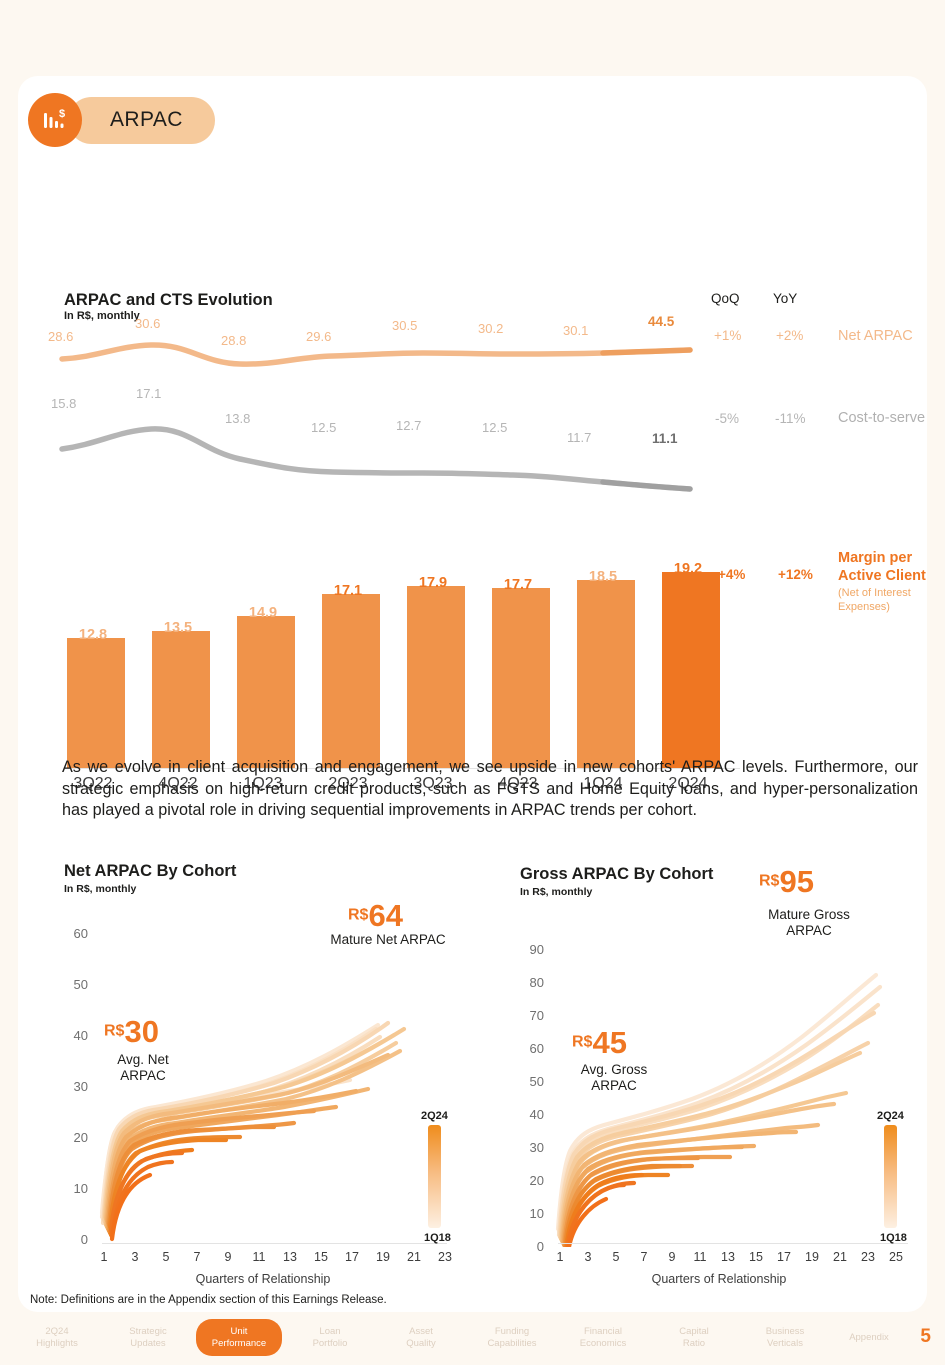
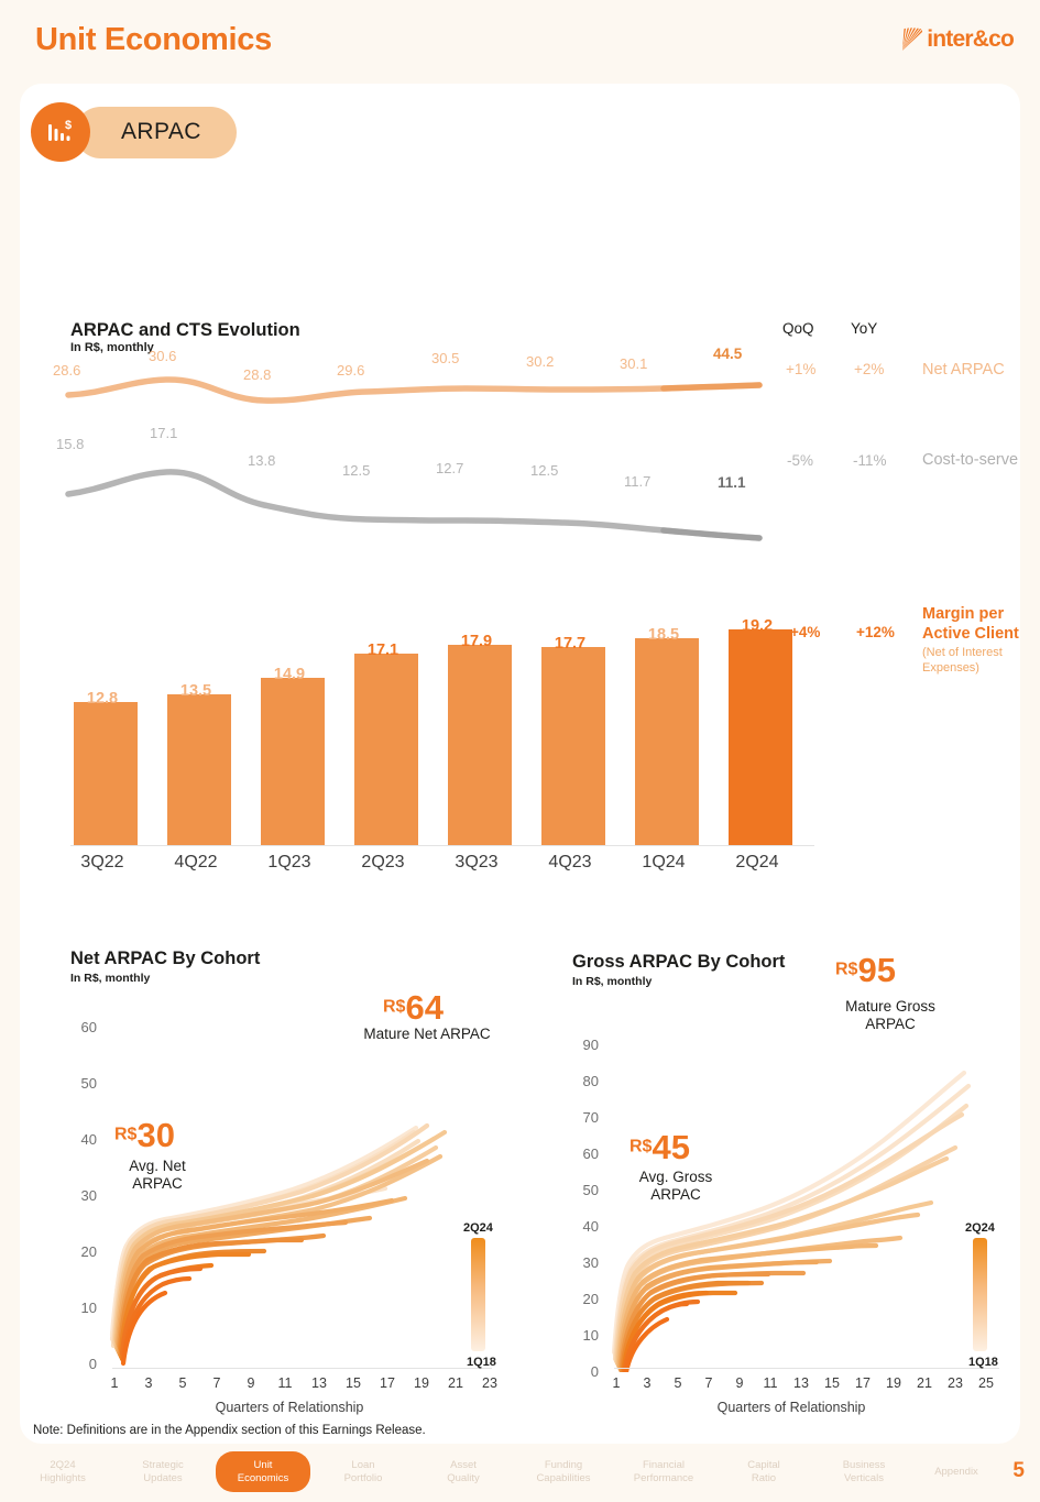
+ Unit Economics
+ inter&co
  $
  ARPAC
  ARPAC and CTS Evolution
  In R$, monthly
  QoQ
  YoY
  28.6
  30.6
  28.8
  29.6
  30.5
  30.2
  30.1
  44.5
  +1%
  +2%
  Net ARPAC
  15.8
  17.1
  13.8
  12.5
  12.7
  12.5
  11.7
  11.1
  -5%
  -11%
  Cost-to-serve
  Margin per Active Client
  (Net of Interest Expenses)
  +4%
  +12%
  12.8
  13.5
  14.9
  17.1
  17.9
  17.7
  18.5
  19.2
  3Q22
  4Q22
  1Q23
  2Q23
  3Q23
  4Q23
  1Q24
  2Q24
- As we evolve in client acquisition and engagement, we see upside in new cohorts' ARPAC levels. Furthermore, our strategic emphasis on high-return credit products, such as FGTS and Home Equity loans, and hyper-personalization has played a pivotal role in driving sequential improvements in ARPAC trends per cohort.
  Net ARPAC By Cohort
  In R$, monthly
  R$64
  Mature Net ARPAC
  R$30
  Avg. Net
  ARPAC
  60
  50
  40
  30
  20
  10
  0
  1
  3
  5
  7
  9
  11
  13
  15
  17
  19
  21
  23
  Quarters of Relationship
  2Q24
  1Q18
  Gross ARPAC By Cohort
  In R$, monthly
  R$95
  Mature Gross
  ARPAC
  R$45
  Avg. Gross
  ARPAC
  90
  80
  70
  60
  50
  40
  30
  20
  10
  0
  1
  3
  5
  7
  9
  11
  13
  15
  17
  19
  21
  23
  25
  Quarters of Relationship
  2Q24
  1Q18
  Note: Definitions are in the Appendix section of this Earnings Release.
  2Q24
  Highlights
  Strategic
  Updates
  Unit
- Performance
+ Economics
  Loan
  Portfolio
  Asset
  Quality
  Funding
  Capabilities
  Financial
- Economics
+ Performance
  Capital
  Ratio
  Business
  Verticals
  Appendix
  5
